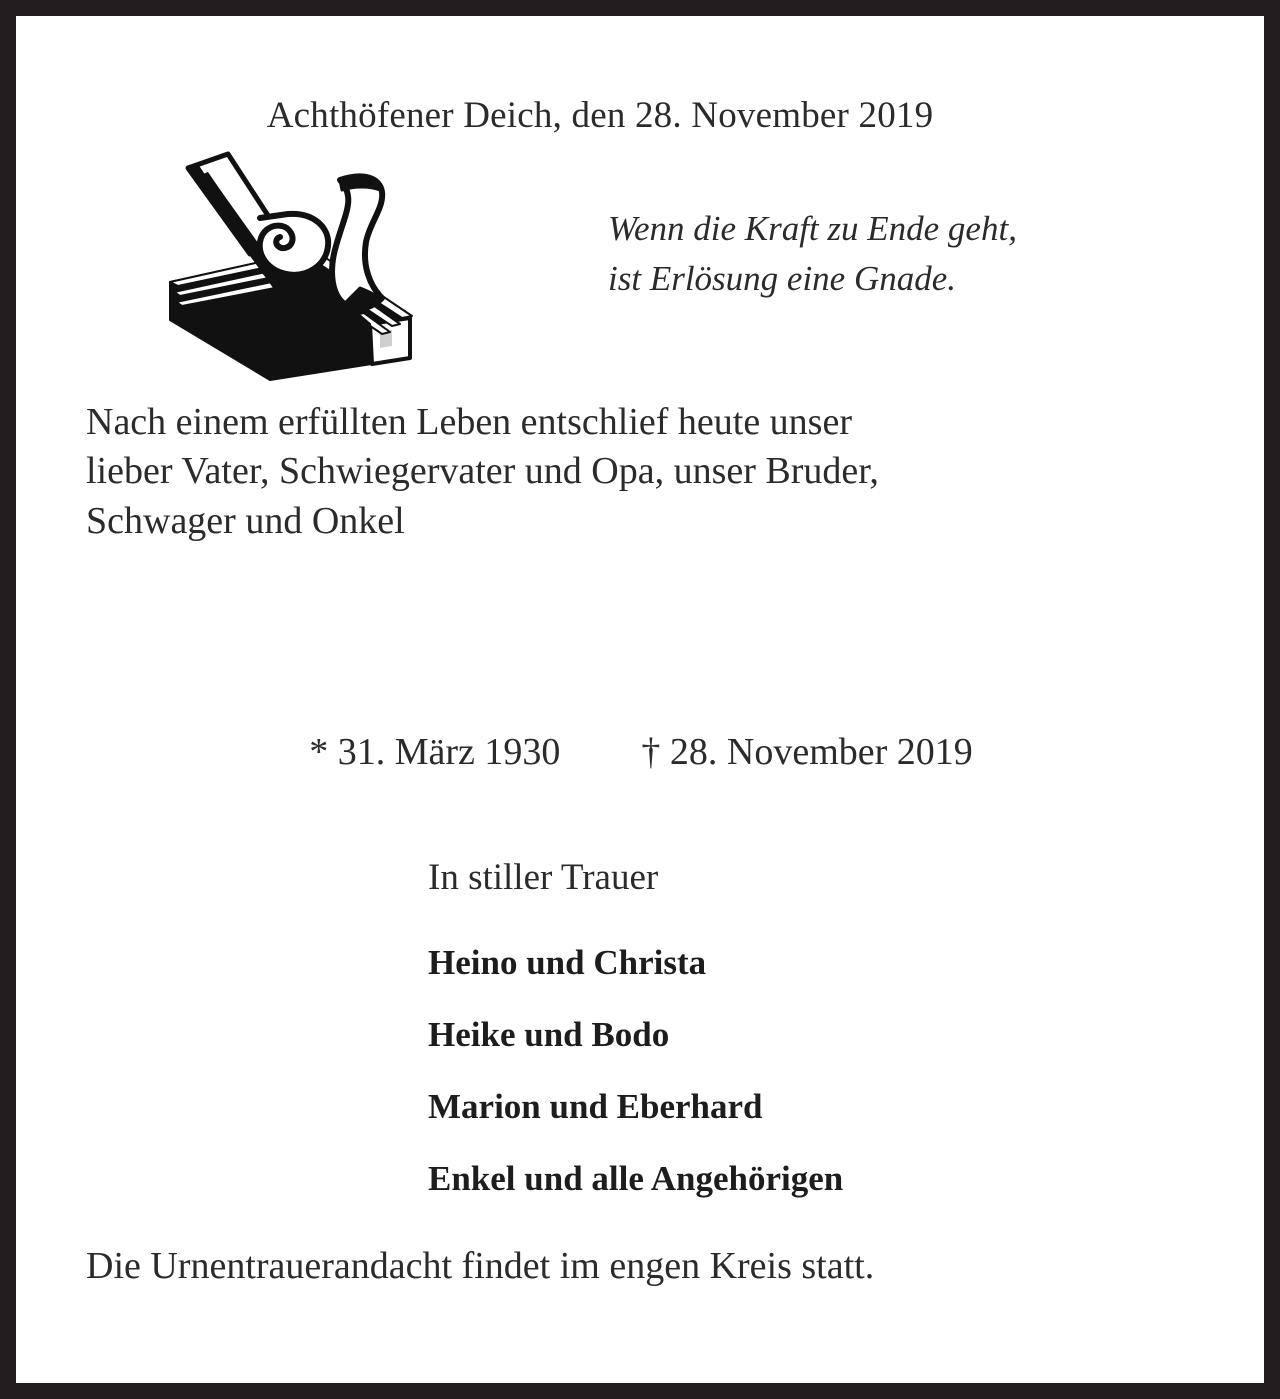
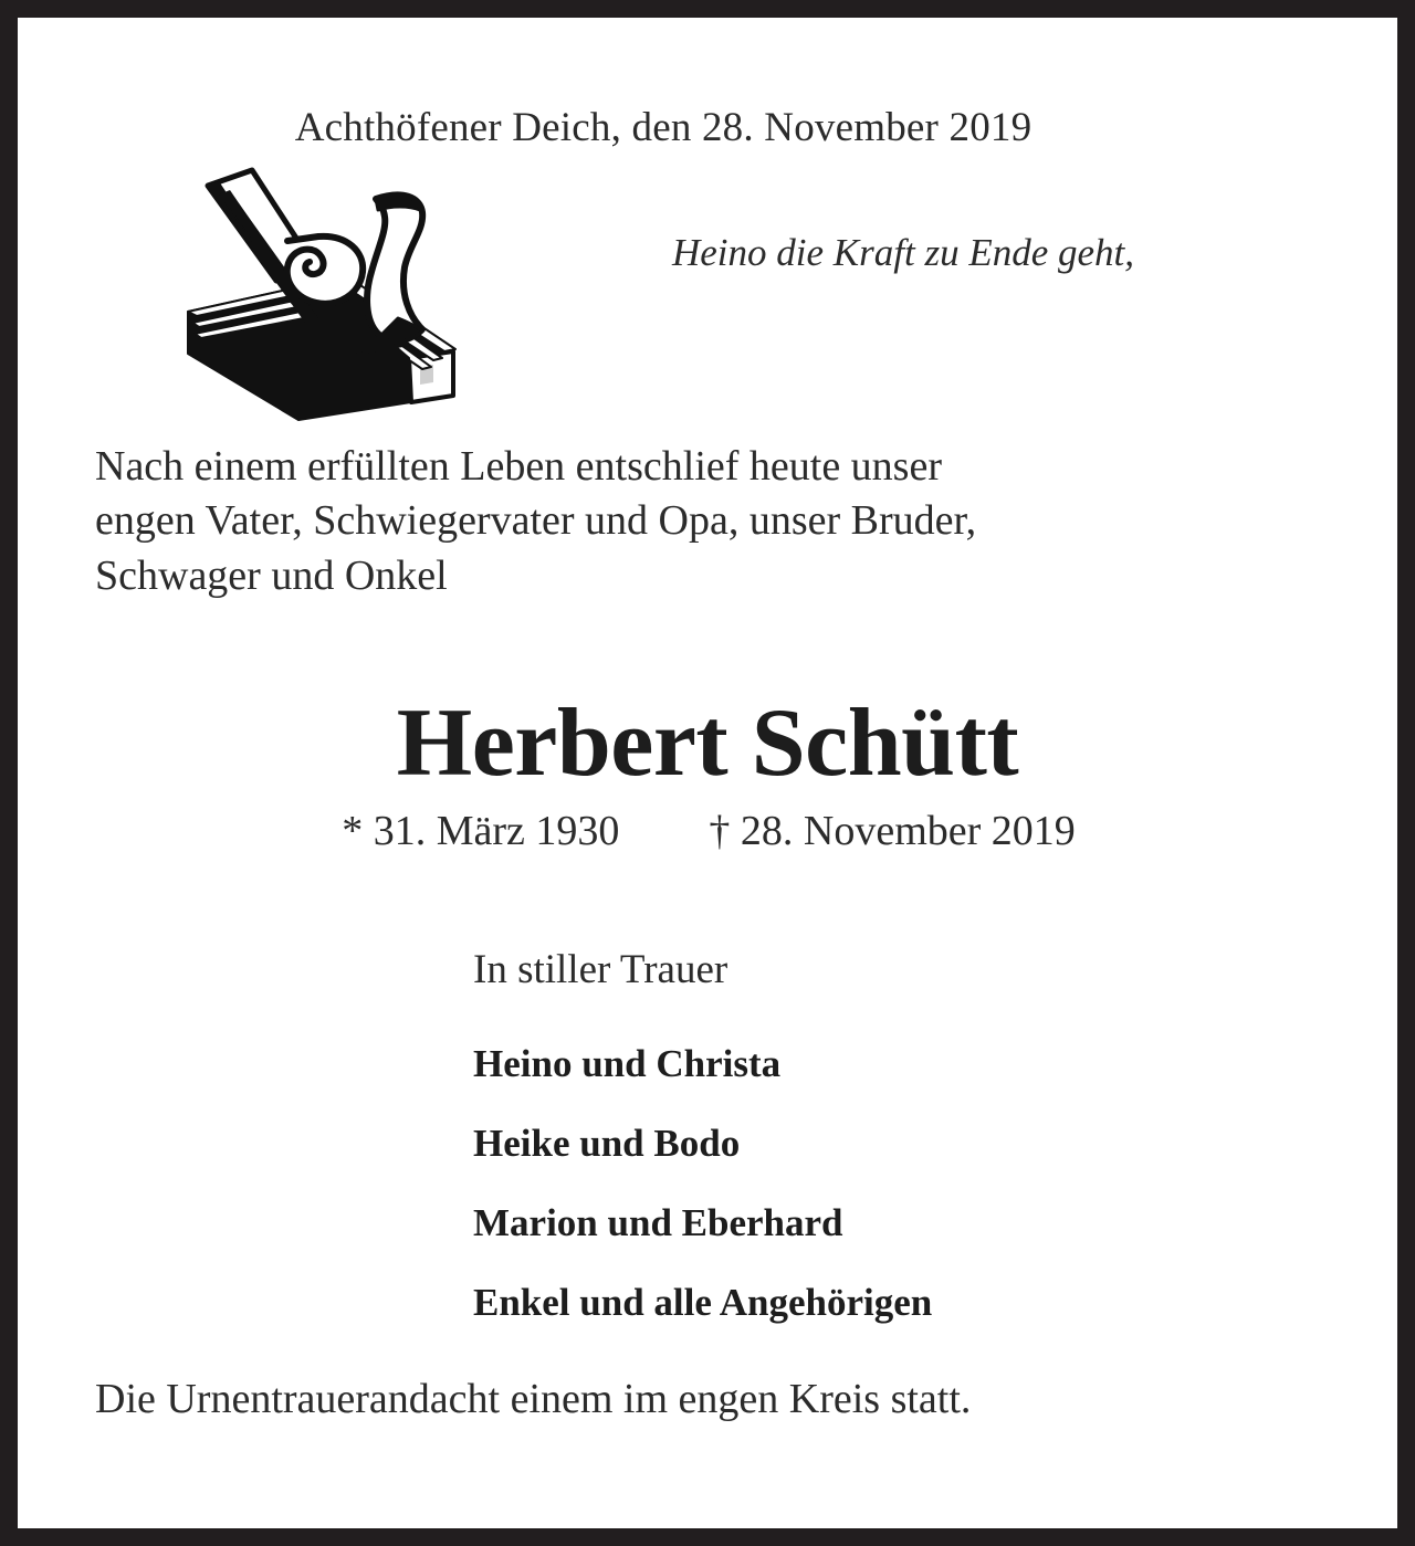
  Achthöfener Deich, den 28. November 2019
- Wenn die Kraft zu Ende geht,
+ Heino die Kraft zu Ende geht,
- ist Erlösung eine Gnade.
  Nach einem erfüllten Leben entschlief heute unser
- lieber Vater, Schwiegervater und Opa, unser Bruder,
+ engen Vater, Schwiegervater und Opa, unser Bruder,
  Schwager und Onkel
+ Herbert Schütt
  * 31. März 1930 † 28. November 2019
  In stiller Trauer
  Heino und Christa
  Heike und Bodo
  Marion und Eberhard
  Enkel und alle Angehörigen
- Die Urnentrauerandacht findet im engen Kreis statt.
+ Die Urnentrauerandacht einem im engen Kreis statt.
